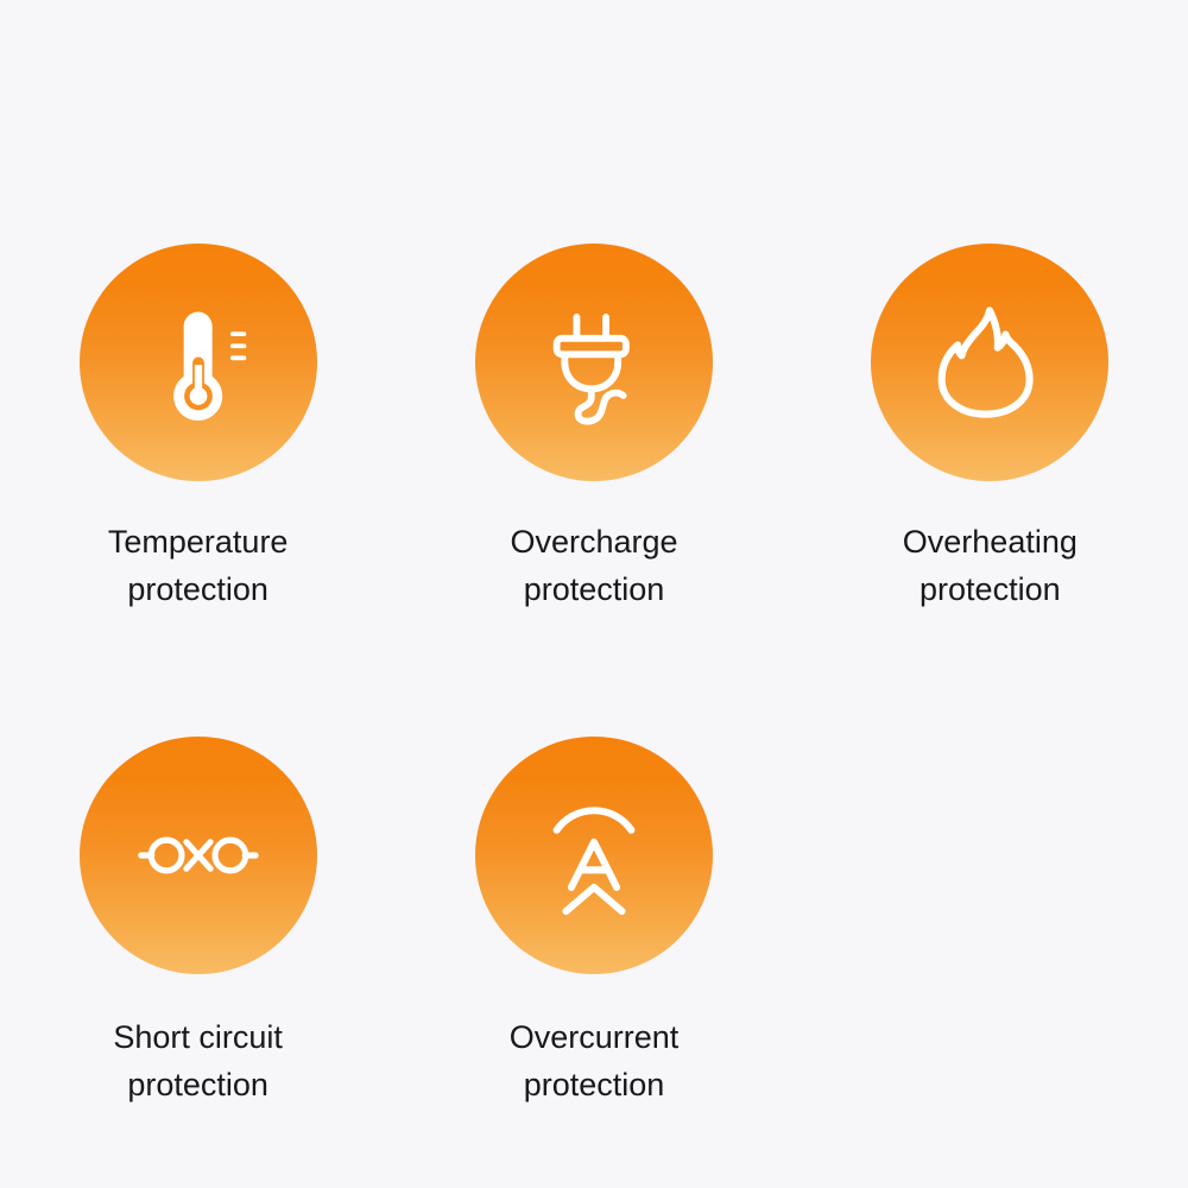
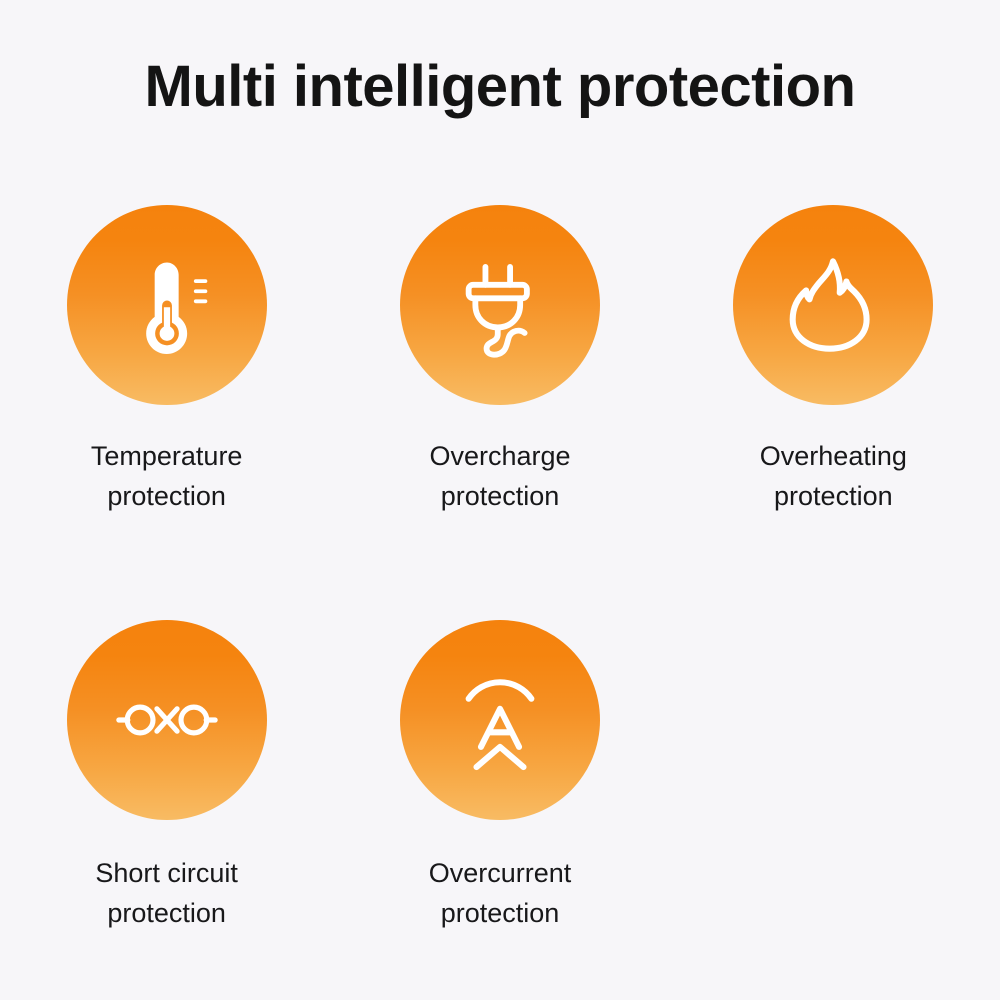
+ Multi intelligent protection
  Temperature
  protection
  Overcharge
  protection
  Overheating
  protection
  Short circuit
  protection
  Overcurrent
  protection
